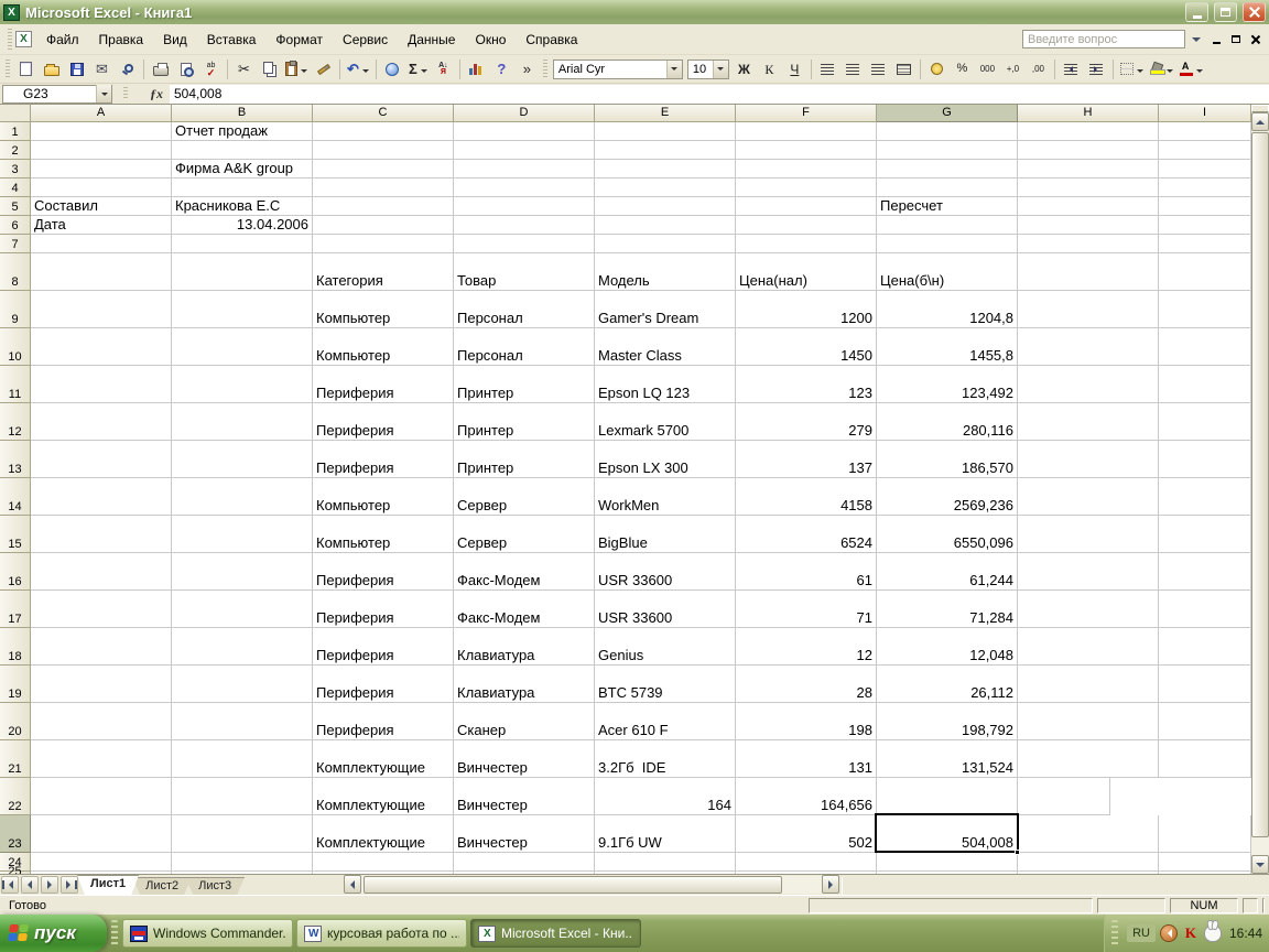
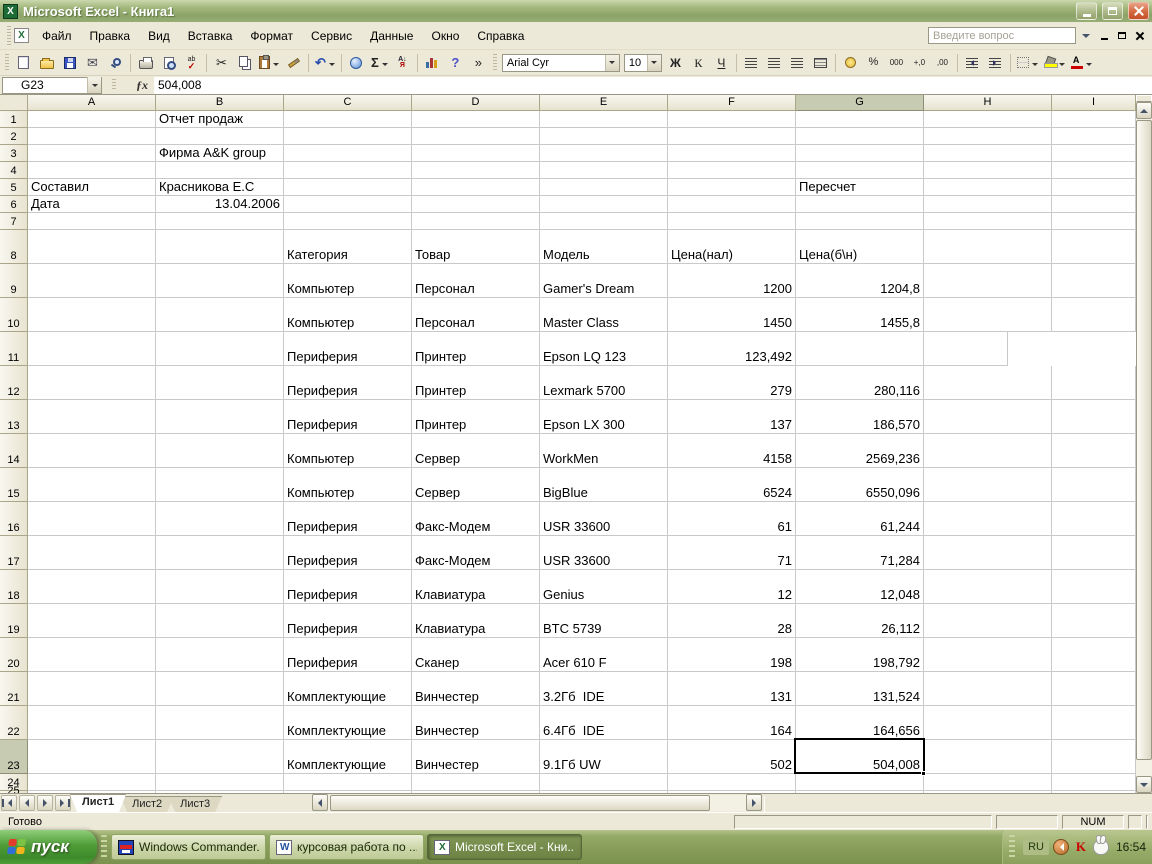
  Microsoft Excel - Книга1
  Файл
  Правка
  Вид
  Вставка
  Формат
  Сервис
  Данные
  Окно
  Справка
  Введите вопрос
  ✉
  ✂
  ↶
  Σ
  ?
  »
  Arial Cyr
  10
  Ж
  К
  Ч
  %
  000
  +,0
  ,00
  G23
  ƒx
  504,008
  A
  B
  C
  D
  E
  F
  G
  H
  I
  1
  Отчет продаж
  2
  3
  Фирма A&K group
  4
  5
  Составил
  Красникова Е.С
  Пересчет
  6
  Дата
  13.04.2006
  7
  8
  Категория
  Товар
  Модель
  Цена(нал)
  Цена(б\н)
  9
  Компьютер
  Персонал
  Gamer's Dream
  1200
  1204,8
  10
  Компьютер
  Персонал
  Master Class
  1450
  1455,8
  11
  Периферия
  Принтер
  Epson LQ 123
- 123
  123,492
  12
  Периферия
  Принтер
  Lexmark 5700
  279
  280,116
  13
  Периферия
  Принтер
  Epson LX 300
  137
  186,570
  14
  Компьютер
  Сервер
  WorkMen
  4158
  2569,236
  15
  Компьютер
  Сервер
  BigBlue
  6524
  6550,096
  16
  Периферия
  Факс-Модем
  USR 33600
  61
  61,244
  17
  Периферия
  Факс-Модем
  USR 33600
  71
  71,284
  18
  Периферия
  Клавиатура
  Genius
  12
  12,048
  19
  Периферия
  Клавиатура
  BTC 5739
  28
  26,112
  20
  Периферия
  Сканер
  Acer 610 F
  198
  198,792
  21
  Комплектующие
  Винчестер
  3.2Гб IDE
  131
  131,524
  22
  Комплектующие
  Винчестер
+ 6.4Гб IDE
  164
  164,656
  23
  Комплектующие
  Винчестер
  9.1Гб UW
  502
  504,008
  24
  25
  Лист1
  Лист2
  Лист3
  Готово
  NUM
  пуск
  Windows Commander.
  курсовая работа по ..
  Microsoft Excel - Кни..
  RU
  K
- 16:44
+ 16:54
